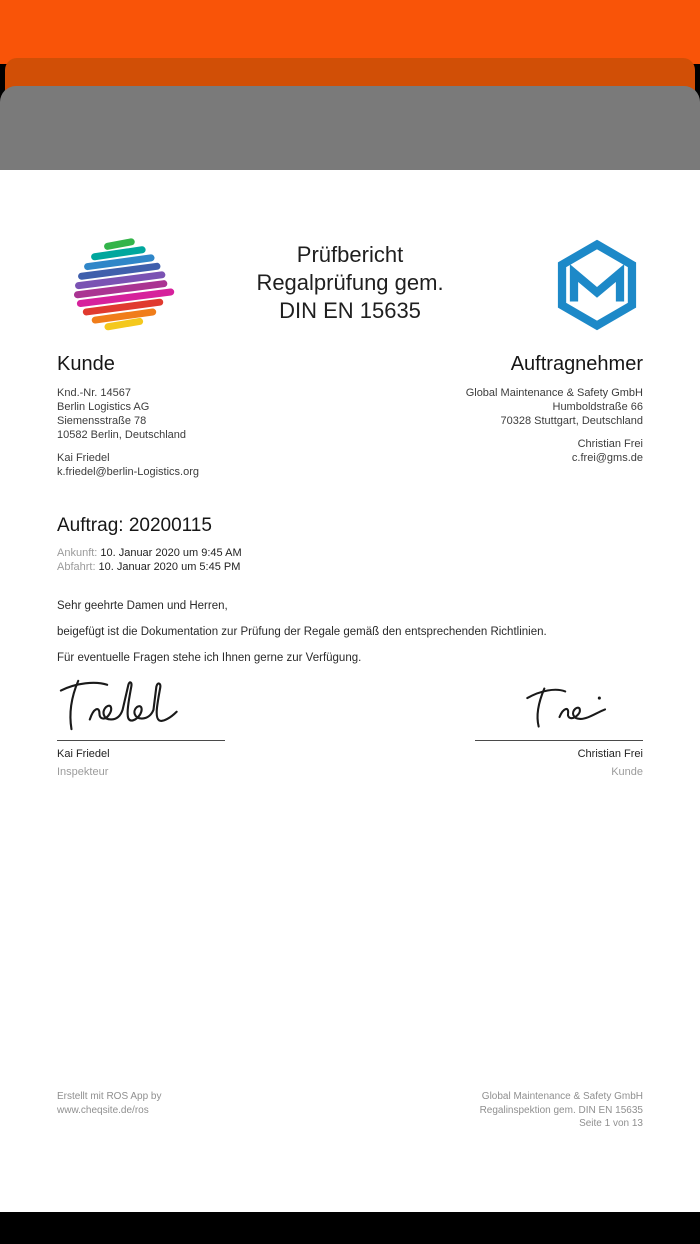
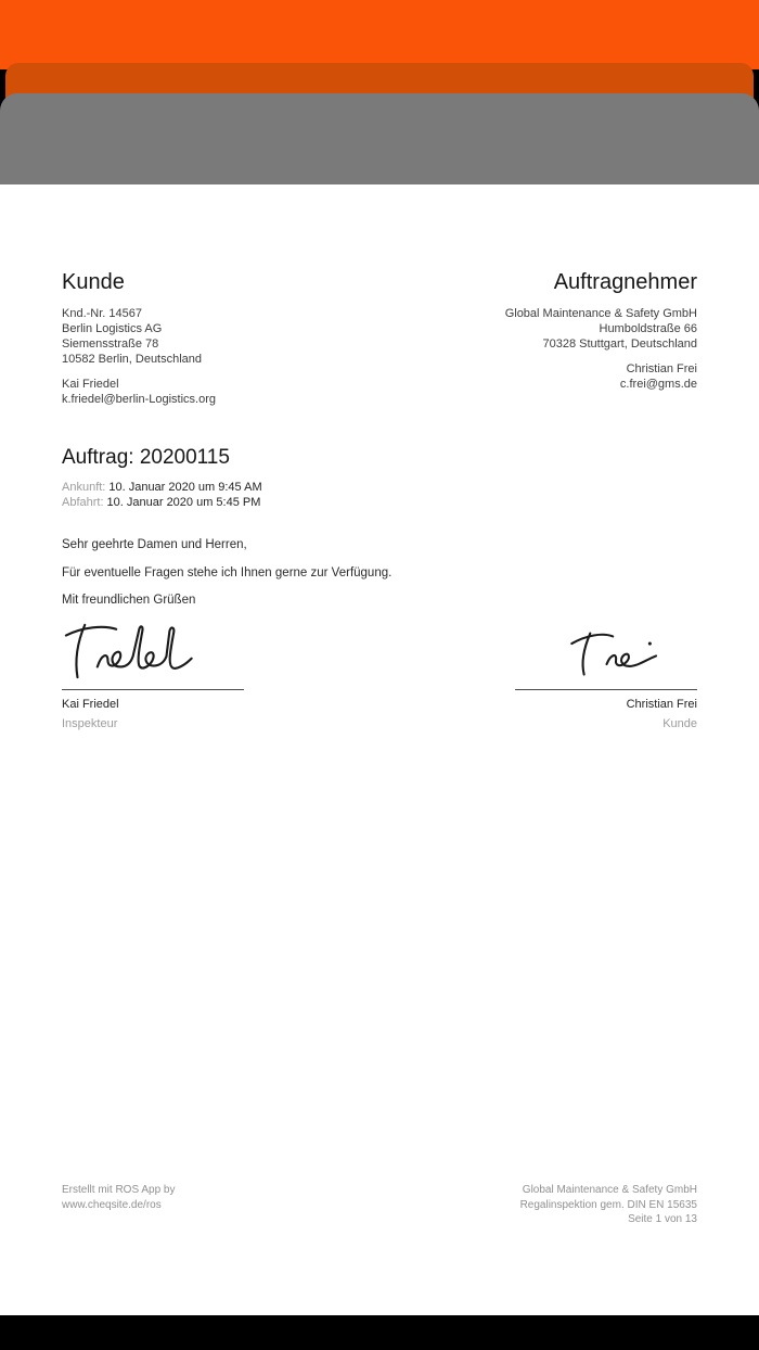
- Prüfbericht
- Regalprüfung gem.
- DIN EN 15635
  Kunde
  Knd.-Nr. 14567
  Berlin Logistics AG
  Siemensstraße 78
  10582 Berlin, Deutschland
  Kai Friedel
  k.friedel@berlin-Logistics.org
  Auftragnehmer
  Global Maintenance & Safety GmbH
  Humboldstraße 66
  70328 Stuttgart, Deutschland
  Christian Frei
  c.frei@gms.de
  Auftrag: 20200115
  Ankunft: 10. Januar 2020 um 9:45 AM
  Abfahrt: 10. Januar 2020 um 5:45 PM
  Sehr geehrte Damen und Herren,
- beigefügt ist die Dokumentation zur Prüfung der Regale gemäß den entsprechenden Richtlinien.
  Für eventuelle Fragen stehe ich Ihnen gerne zur Verfügung.
+ Mit freundlichen Grüßen
  Kai Friedel
  Inspekteur
  Christian Frei
  Kunde
  Erstellt mit ROS App by
  www.cheqsite.de/ros
  Global Maintenance & Safety GmbH
  Regalinspektion gem. DIN EN 15635
  Seite 1 von 13
